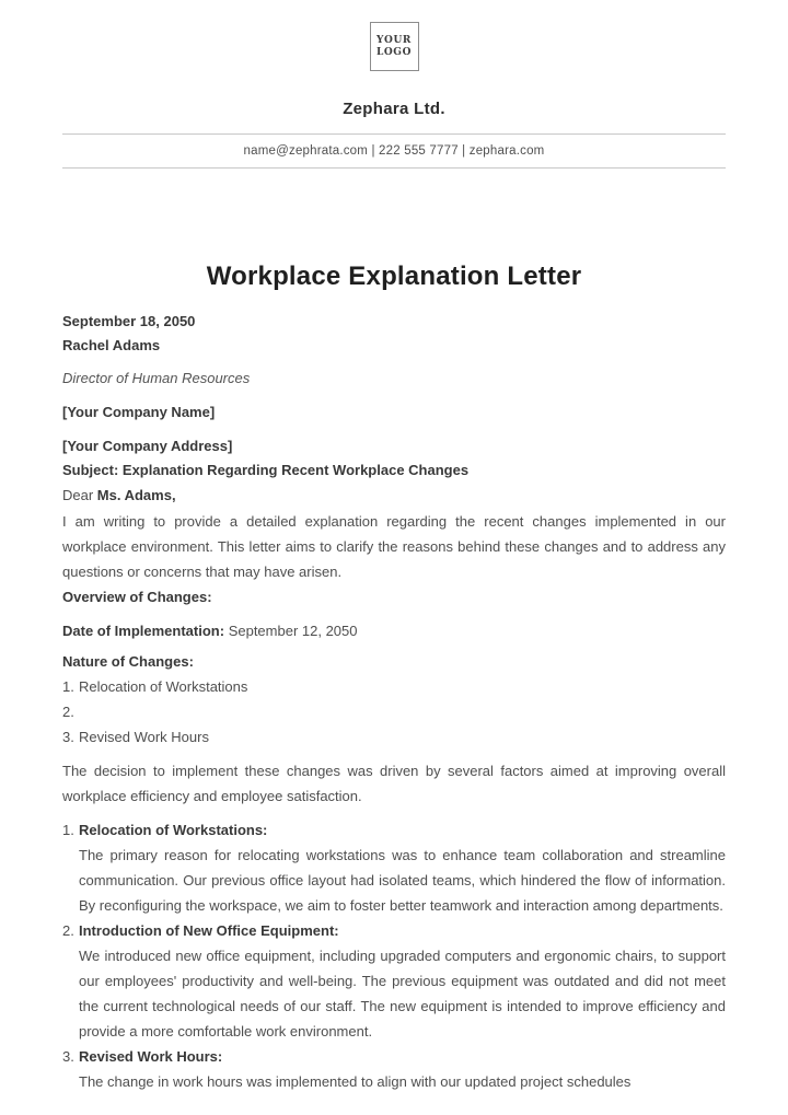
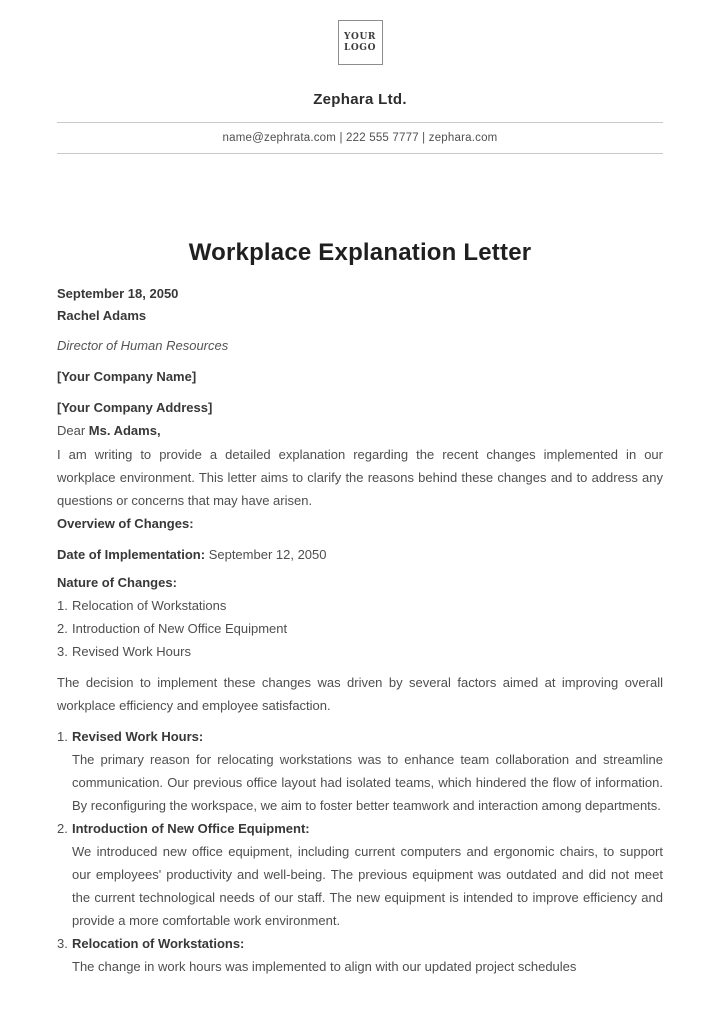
  YOUR
  LOGO
  Zephara Ltd.
  name@zephrata.com | 222 555 7777 | zephara.com
  Workplace Explanation Letter
  September 18, 2050
  Rachel Adams
  Director of Human Resources
  [Your Company Name]
  [Your Company Address]
- Subject: Explanation Regarding Recent Workplace Changes
  Dear Ms. Adams,
  I am writing to provide a detailed explanation regarding the recent changes implemented in our workplace environment. This letter aims to clarify the reasons behind these changes and to address any questions or concerns that may have arisen.
  Overview of Changes:
  Date of Implementation: September 12, 2050
  Nature of Changes:
  1.
  Relocation of Workstations
  2.
+ Introduction of New Office Equipment
  3.
  Revised Work Hours
  The decision to implement these changes was driven by several factors aimed at improving overall workplace efficiency and employee satisfaction.
  1.
- Relocation of Workstations:
+ Revised Work Hours:
  The primary reason for relocating workstations was to enhance team collaboration and streamline communication. Our previous office layout had isolated teams, which hindered the flow of information. By reconfiguring the workspace, we aim to foster better teamwork and interaction among departments.
  2.
  Introduction of New Office Equipment:
- We introduced new office equipment, including upgraded computers and ergonomic chairs, to support our employees' productivity and well-being. The previous equipment was outdated and did not meet the current technological needs of our staff. The new equipment is intended to improve efficiency and provide a more comfortable work environment.
+ We introduced new office equipment, including current computers and ergonomic chairs, to support our employees' productivity and well-being. The previous equipment was outdated and did not meet the current technological needs of our staff. The new equipment is intended to improve efficiency and provide a more comfortable work environment.
  3.
- Revised Work Hours:
+ Relocation of Workstations:
  The change in work hours was implemented to align with our updated project schedules
